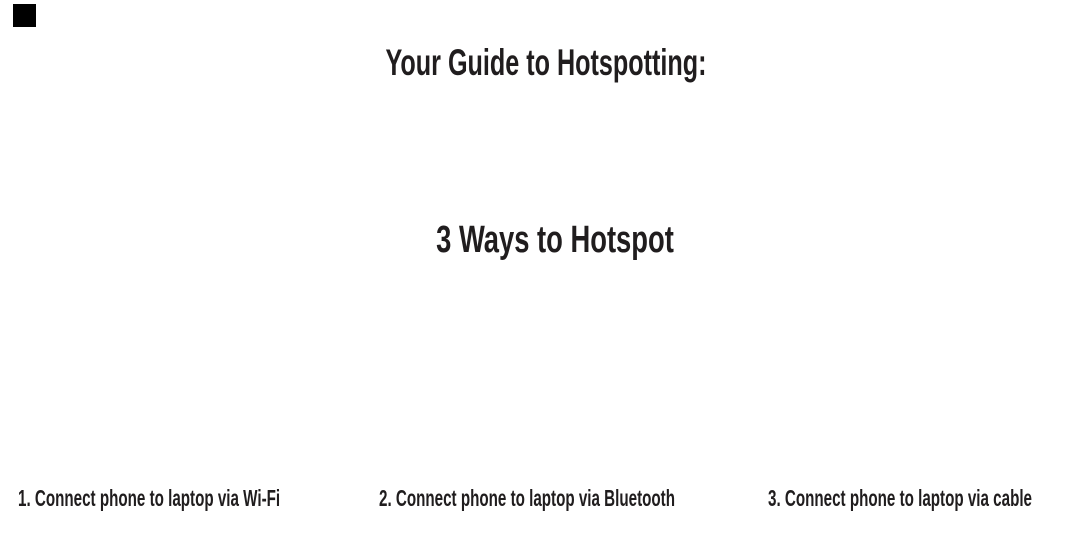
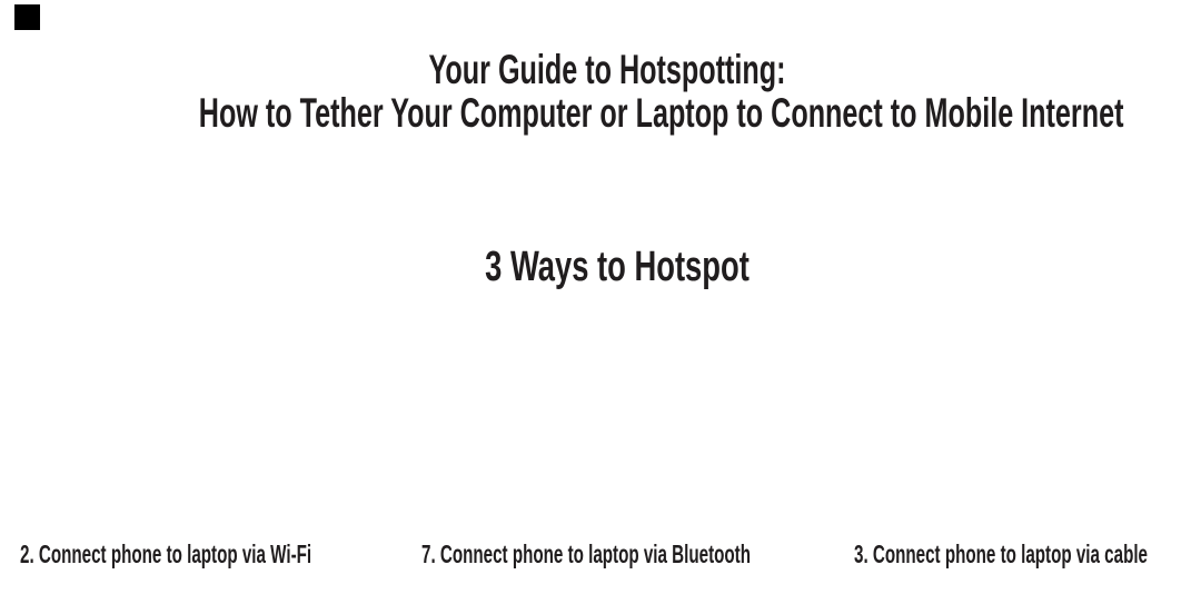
  Your Guide to Hotspotting:
+ How to Tether Your Computer or Laptop to Connect to Mobile Internet
  3 Ways to Hotspot
- 1. Connect phone to laptop via Wi-Fi
+ 2. Connect phone to laptop via Wi-Fi
- 2. Connect phone to laptop via Bluetooth
+ 7. Connect phone to laptop via Bluetooth
  3. Connect phone to laptop via cable
